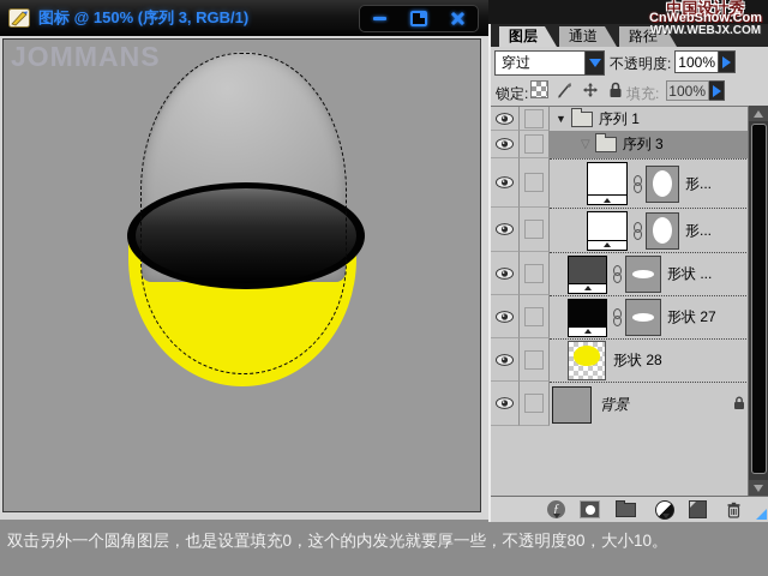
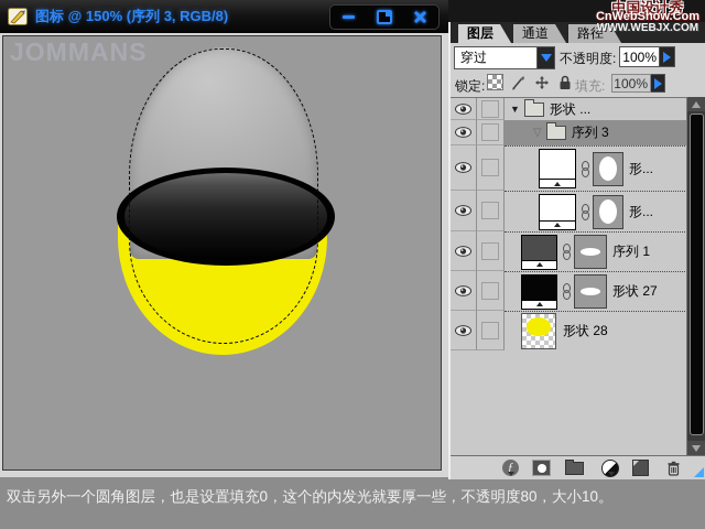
- 图标 @ 150% (序列 3, RGB/1)
+ 图标 @ 150% (序列 3, RGB/8)
  JOMMANS
  图层
  通道
  路径
  穿过
  不透明度:
  100%
  锁定:
  填充:
  100%
- 序列 1
+ 形状 ...
  序列 3
  形...
  形...
- 形状 ...
+ 序列 1
  形状 27
  形状 28
- 背景
  ƒ
  中国设计秀
  CnWebShow.Com
  WWW.WEBJX.COM
  双击另外一个圆角图层，也是设置填充0，这个的内发光就要厚一些，不透明度80，大小10。
